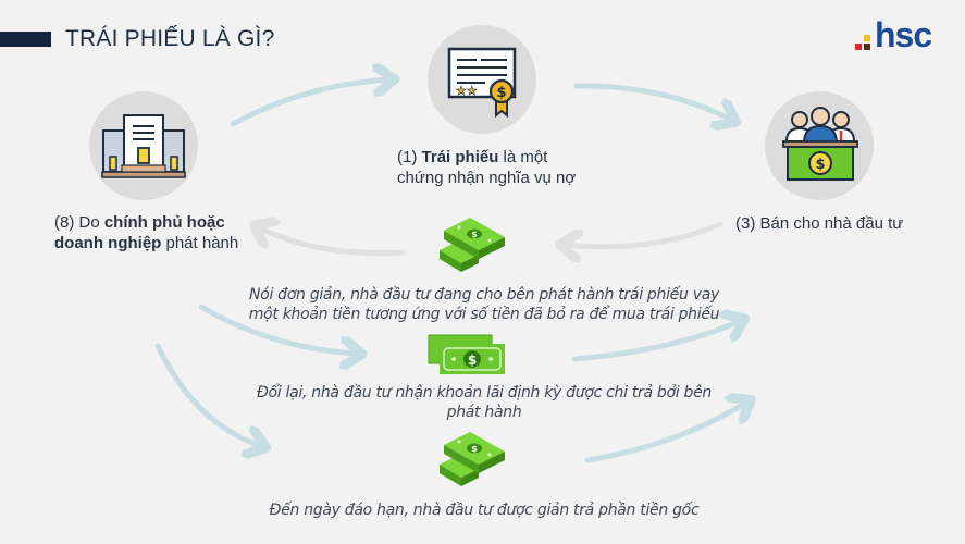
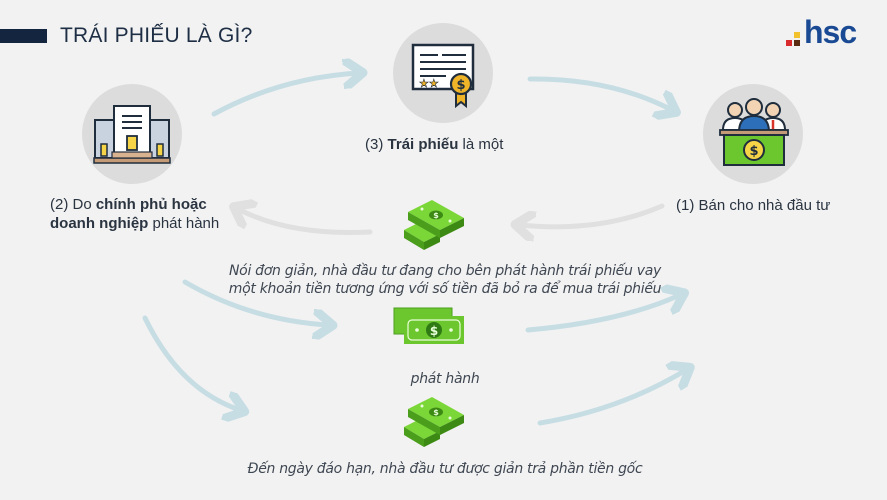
  TRÁI PHIẾU LÀ GÌ?
  hsc
  ★★
  $
- (1) Trái phiếu là một
+ (3) Trái phiếu là một
- chứng nhận nghĩa vụ nợ
- (8) Do chính phủ hoặc
+ (2) Do chính phủ hoặc
  doanh nghiệp phát hành
  $
- (3) Bán cho nhà đầu tư
+ (1) Bán cho nhà đầu tư
  $
  Nói đơn giản, nhà đầu tư đang cho bên phát hành trái phiếu vay
  một khoản tiền tương ứng với số tiền đã bỏ ra để mua trái phiếu
  $
- Đổi lại, nhà đầu tư nhận khoản lãi định kỳ được chi trả bởi bên
  phát hành
  $
  Đến ngày đáo hạn, nhà đầu tư được giản trả phần tiền gốc
